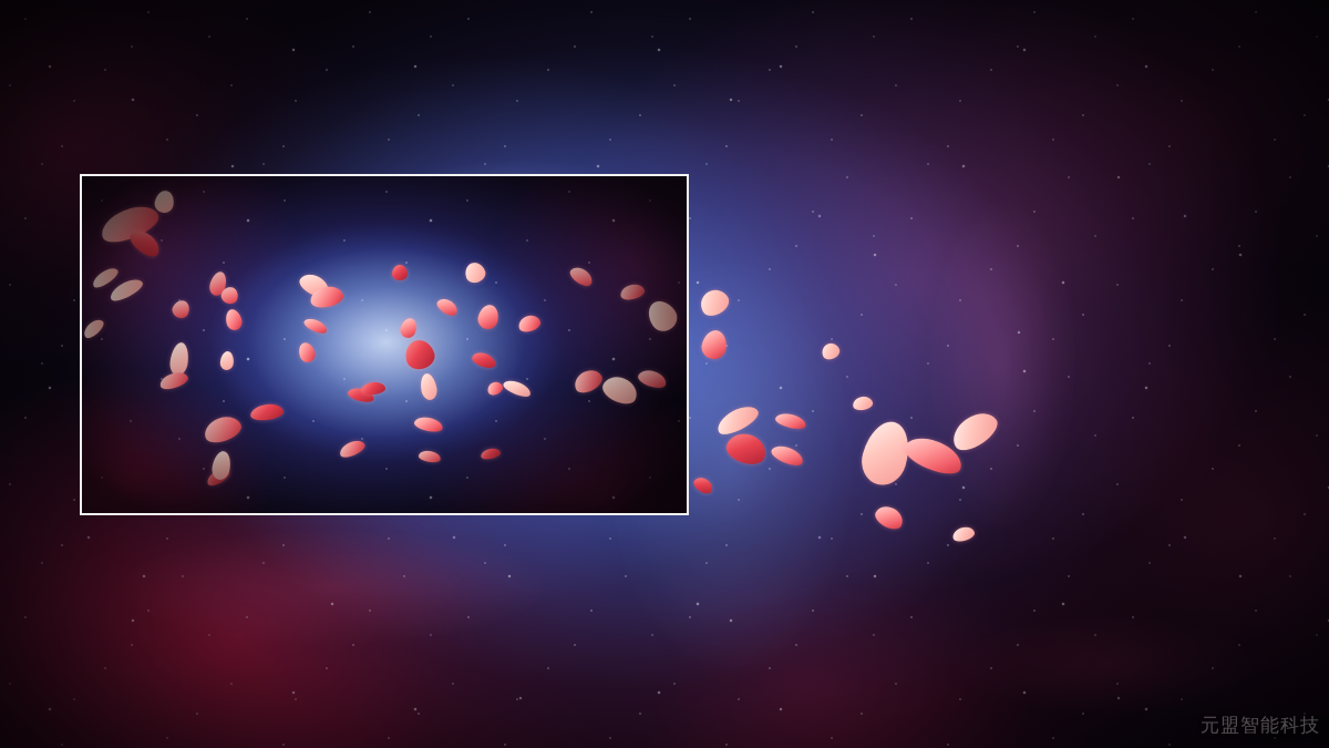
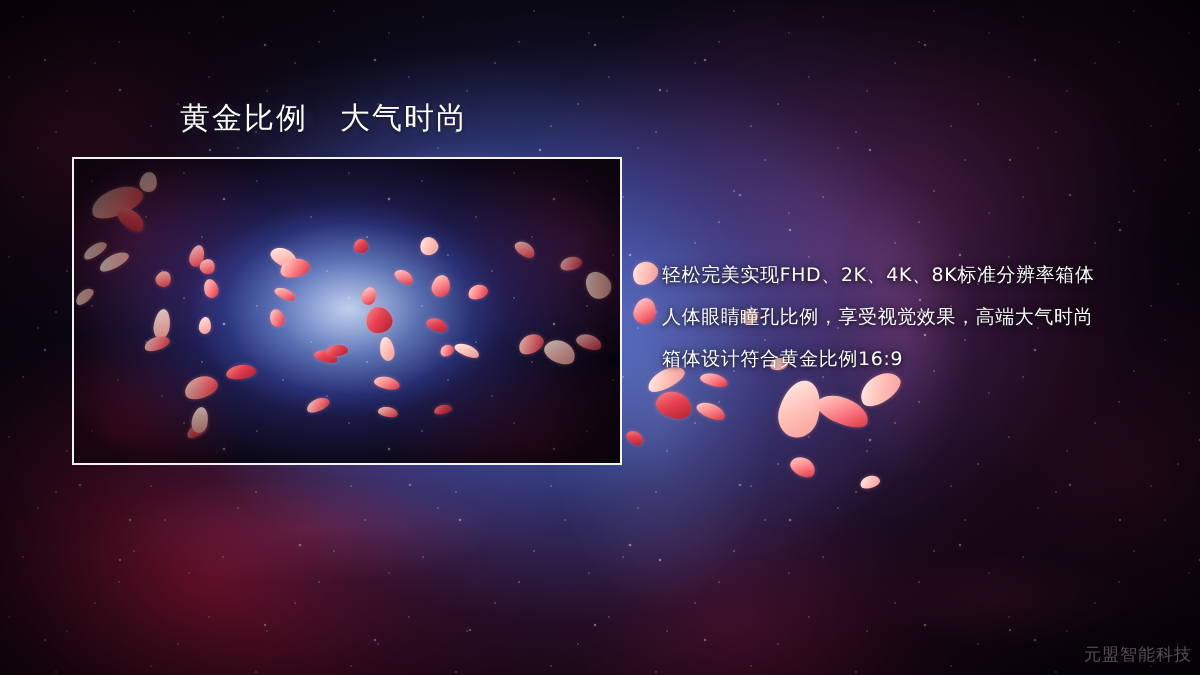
+ 黄金比例 大气时尚
+ 轻松完美实现FHD、2K、4K、8K标准分辨率箱体
+ 人体眼睛瞳孔比例，享受视觉效果，高端大气时尚
+ 箱体设计符合黄金比例16:9
  元盟智能科技
